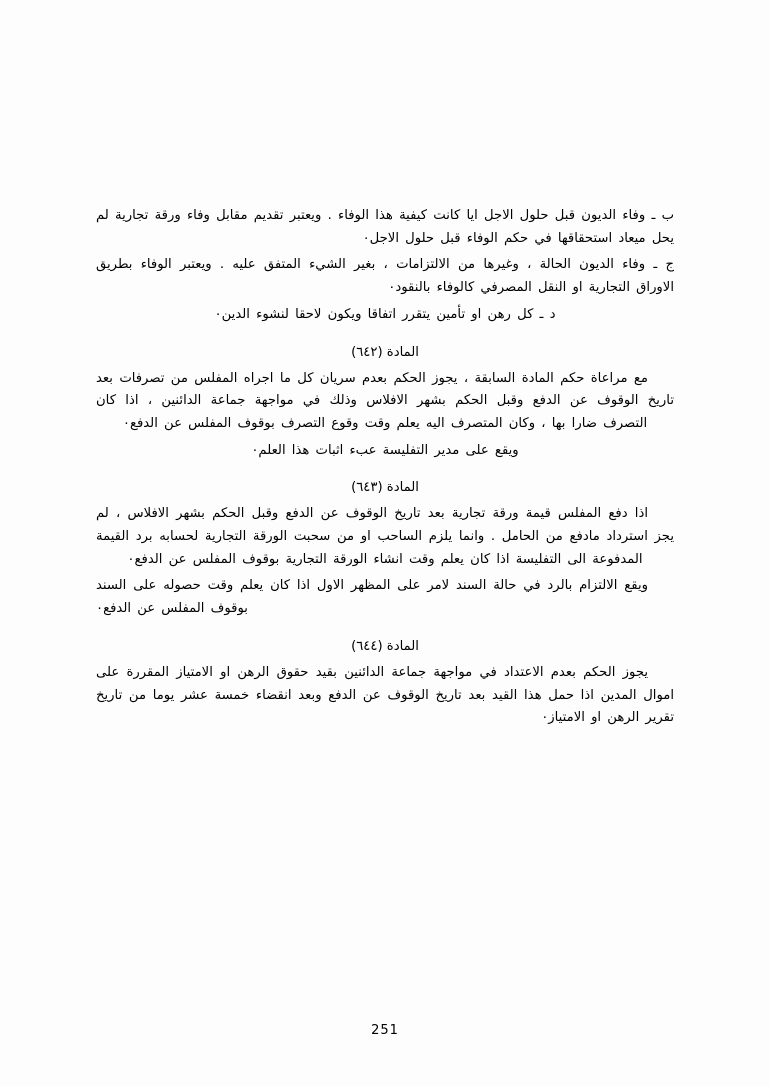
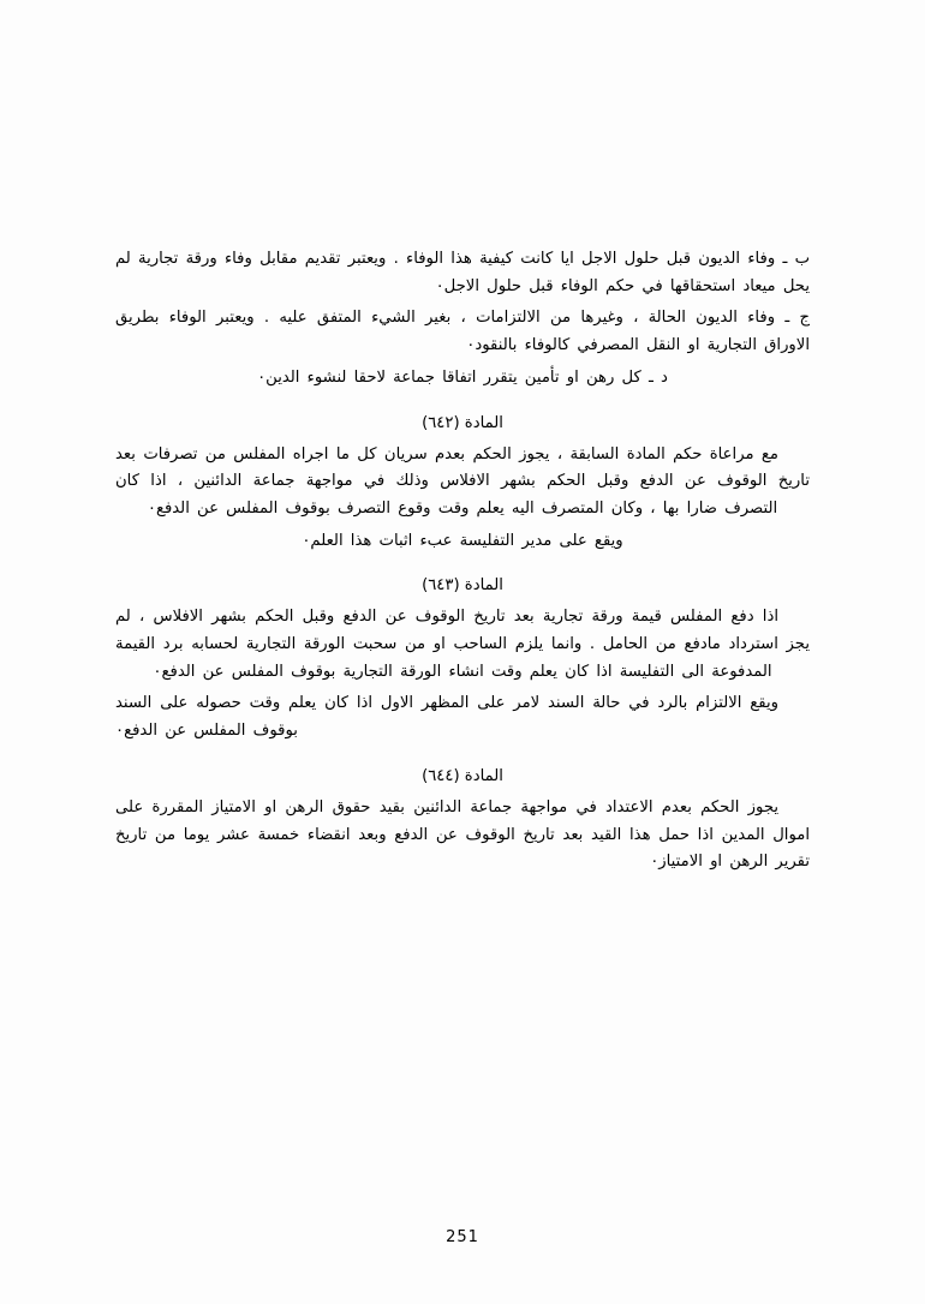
  ب ـ وفاء الديون قبل حلول الاجل ايا كانت كيفية هذا الوفاء . ويعتبر تقديم مقابل وفاء ورقة تجارية لم يحل ميعاد استحقاقها في حكم الوفاء قبل حلول الاجل٠
  ج ـ وفاء الديون الحالة ، وغيرها من الالتزامات ، بغير الشيء المتفق عليه . ويعتبر الوفاء بطريق الاوراق التجارية او النقل المصرفي كالوفاء بالنقود٠
- د ـ كل رهن او تأمين يتقرر اتفاقا ويكون لاحقا لنشوء الدين٠
+ د ـ كل رهن او تأمين يتقرر اتفاقا جماعة لاحقا لنشوء الدين٠
  المادة (٦٤٢)
  مع مراعاة حكم المادة السابقة ، يجوز الحكم بعدم سريان كل ما اجراه المفلس من تصرفات بعد تاريخ الوقوف عن الدفع وقبل الحكم بشهر الافلاس وذلك في مواجهة جماعة الدائنين ، اذا كان التصرف ضارا بها ، وكان المتصرف اليه يعلم وقت وقوع التصرف بوقوف المفلس عن الدفع٠
  ويقع على مدير التفليسة عبء اثبات هذا العلم٠
  المادة (٦٤٣)
  اذا دفع المفلس قيمة ورقة تجارية بعد تاريخ الوقوف عن الدفع وقبل الحكم بشهر الافلاس ، لم يجز استرداد مادفع من الحامل . وانما يلزم الساحب او من سحبت الورقة التجارية لحسابه برد القيمة المدفوعة الى التفليسة اذا كان يعلم وقت انشاء الورقة التجارية بوقوف المفلس عن الدفع٠
  ويقع الالتزام بالرد في حالة السند لامر على المظهر الاول اذا كان يعلم وقت حصوله على السند بوقوف المفلس عن الدفع٠
  المادة (٦٤٤)
  يجوز الحكم بعدم الاعتداد في مواجهة جماعة الدائنين بقيد حقوق الرهن او الامتياز المقررة على اموال المدين اذا حمل هذا القيد بعد تاريخ الوقوف عن الدفع وبعد انقضاء خمسة عشر يوما من تاريخ تقرير الرهن او الامتياز٠
  251
